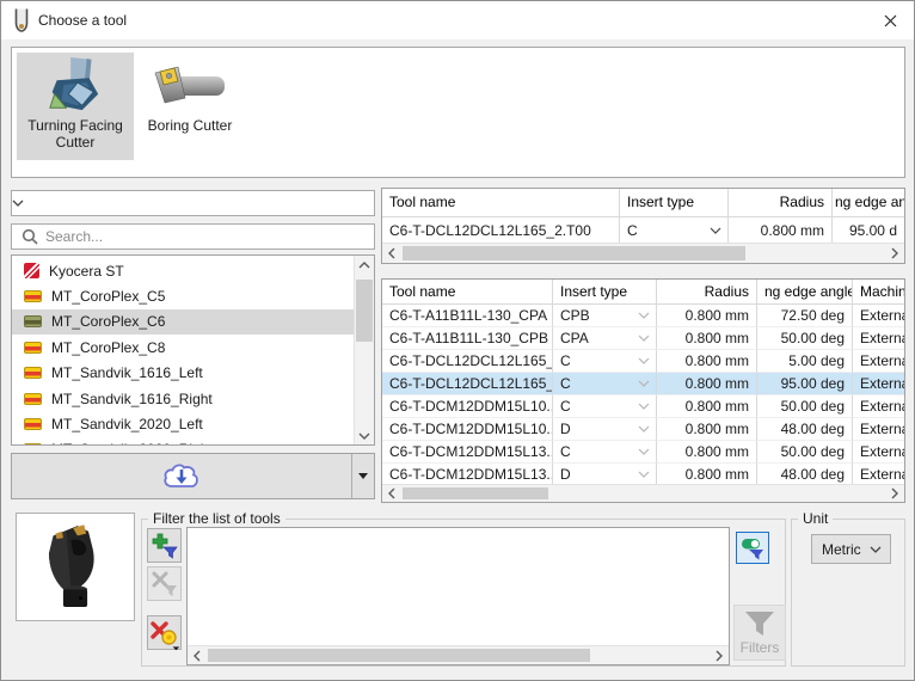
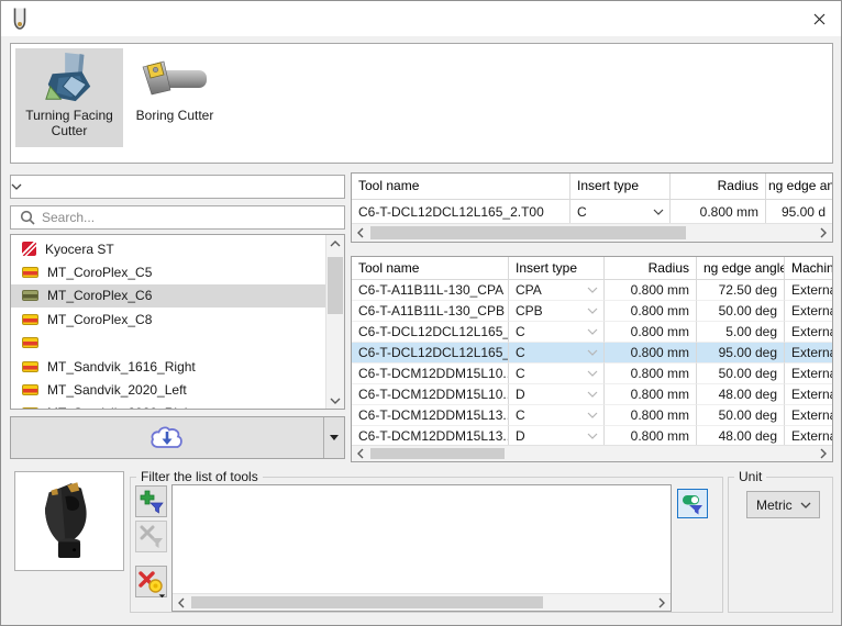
- Choose a tool
  Turning Facing Cutter
  Boring Cutter
  Search...
  Kyocera ST
  MT_CoroPlex_C5
  MT_CoroPlex_C6
  MT_CoroPlex_C8
- MT_Sandvik_1616_Left
  MT_Sandvik_1616_Right
  MT_Sandvik_2020_Left
  Tool name
  Insert type
  Radius
  ng edge an
  C6-T-DCL12DCL12L165_2.T00
  C
  0.800 mm
  95.00 d
  Tool name
  Insert type
  Radius
  ng edge angle
  Machin
  C6-T-A11B11L-130_CPA
- CPB
+ CPA
  0.800 mm
  72.50 deg
  Extern
  C6-T-A11B11L-130_CPB
- CPA
+ CPB
  0.800 mm
  50.00 deg
  Extern
  C6-T-DCL12DCL12L165_
  C
  0.800 mm
  5.00 deg
  Extern
  C6-T-DCL12DCL12L165_
  C
  0.800 mm
  95.00 deg
  Extern
  C6-T-DCM12DDM15L10..
  C
  0.800 mm
  50.00 deg
  Extern
  C6-T-DCM12DDM15L10..
  D
  0.800 mm
  48.00 deg
  Extern
  C6-T-DCM12DDM15L13..
  C
  0.800 mm
  50.00 deg
  Extern
  C6-T-DCM12DDM15L13..
  D
  0.800 mm
  48.00 deg
  Extern
  Filter the list of tools
- Filters
  Unit
  Metric
